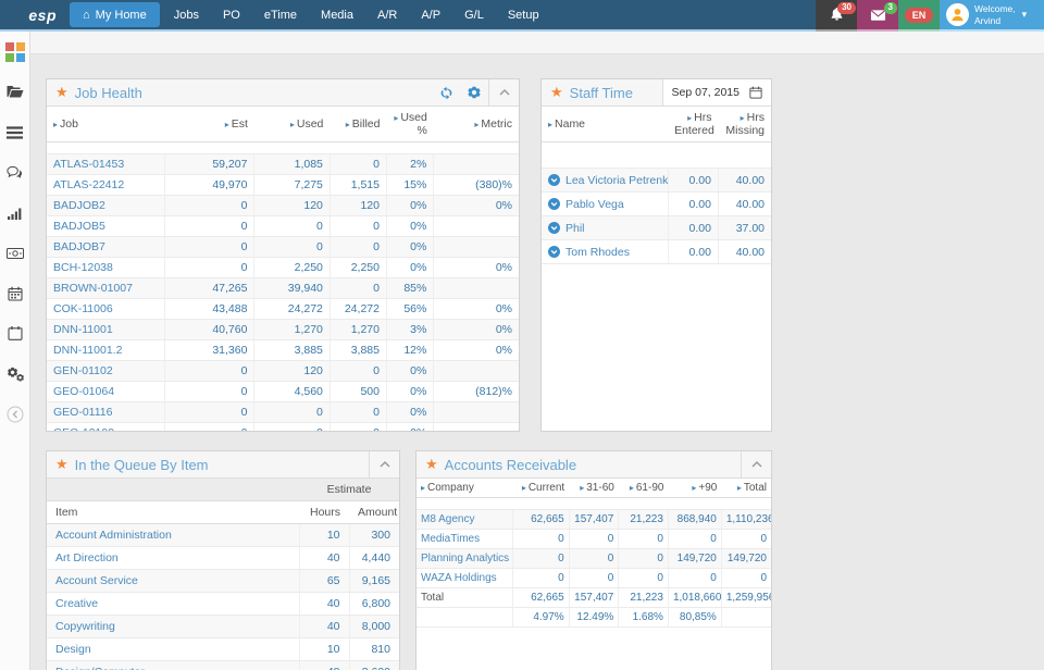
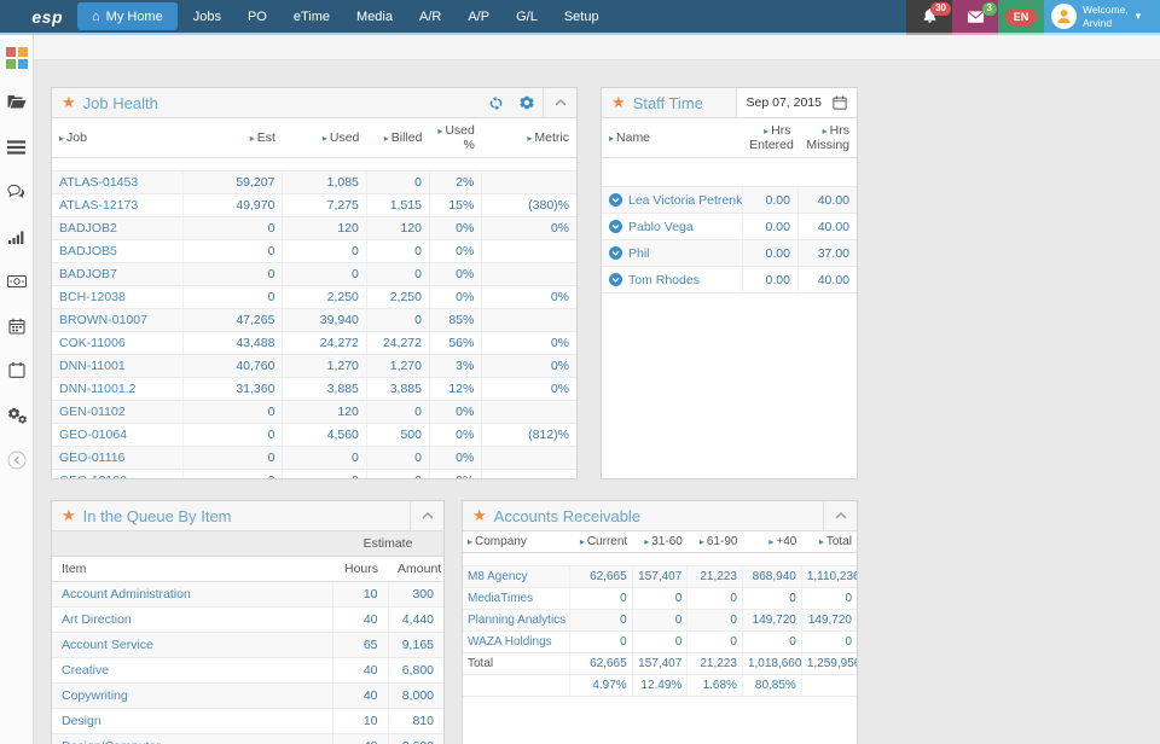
  esp
  ⌂
  My Home
  Jobs
  PO
  eTime
  Media
  A/R
  A/P
  G/L
  Setup
  30
  3
  EN
  Welcome,
  Arvind
  ▾
  ★
  Job Health
  ▸ Job	▸ Est	▸ Used	▸ Billed	▸ Used %	▸ Metric
  ATLAS-01453	59,207	1,085	0	2%
- ATLAS-22412	49,970	7,275	1,515	15%	(380)%
+ ATLAS-12173	49,970	7,275	1,515	15%	(380)%
  BADJOB2	0	120	120	0%	0%
  BADJOB5	0	0	0	0%
  BADJOB7	0	0	0	0%
  BCH-12038	0	2,250	2,250	0%	0%
  BROWN-01007	47,265	39,940	0	85%
  COK-11006	43,488	24,272	24,272	56%	0%
  DNN-11001	40,760	1,270	1,270	3%	0%
  DNN-11001.2	31,360	3,885	3,885	12%	0%
  GEN-01102	0	120	0	0%
  GEO-01064	0	4,560	500	0%	(812)%
  GEO-01116	0	0	0	0%
  ★
  Staff Time
  Sep 07, 2015
  ▸ Name	▸ Hrs Entered	▸ Hrs Missing
  Lea Victoria Petrenk	0.00	40.00
  Pablo Vega	0.00	40.00
  Phil	0.00	37.00
  Tom Rhodes	0.00	40.00
  ★
  In the Queue By Item
  	Estimate
  Item	Hours	Amount
  Account Administration	10	300
  Art Direction	40	4,440
  Account Service	65	9,165
  Creative	40	6,800
  Copywriting	40	8,000
  Design	10	810
  ★
  Accounts Receivable
- ▸ Company	▸ Current	▸ 31-60	▸ 61-90	▸ +90	▸ Total
+ ▸ Company	▸ Current	▸ 31-60	▸ 61-90	▸ +40	▸ Total
  M8 Agency	62,665	157,407	21,223	868,940	1,110,236
  MediaTimes	0	0	0	0	0
  Planning Analytics	0	0	0	149,720	149,720
  WAZA Holdings	0	0	0	0	0
  Total	62,665	157,407	21,223	1,018,660	1,259,95
  	4.97%	12.49%	1.68%	80,85%
